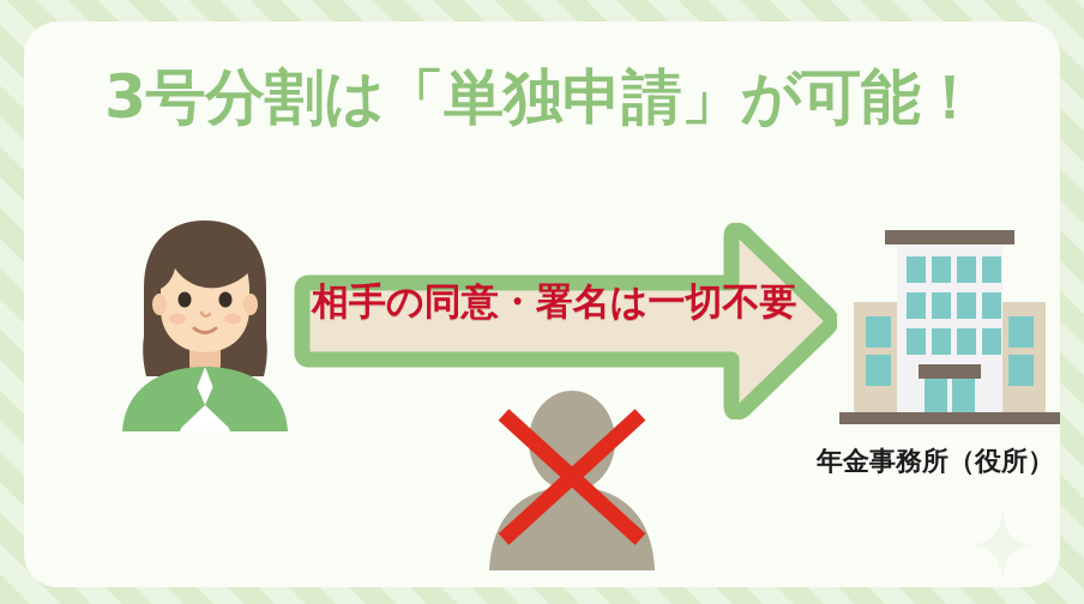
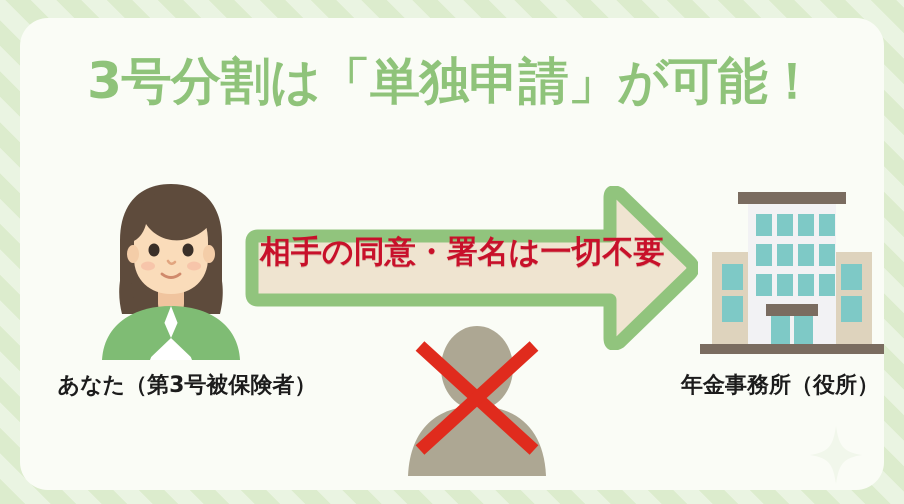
  3号分割は「単独申請」が可能！
  相手の同意・署名は一切不要
+ あなた（第3号被保険者）
  年金事務所（役所）
